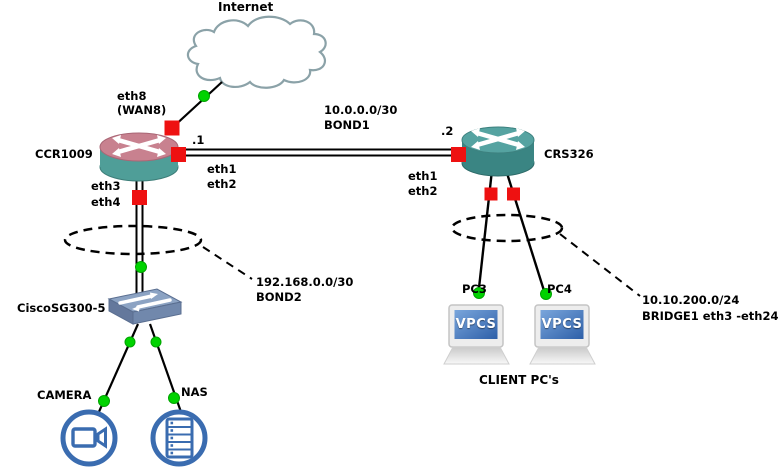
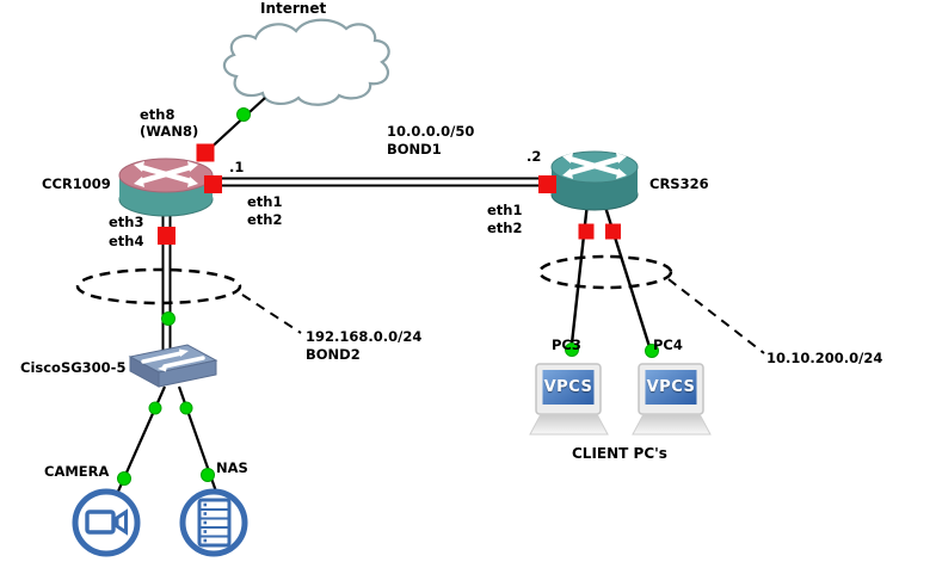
  Internet
  eth8
  (WAN8)
  CCR1009
  .1
  eth1
  eth2
- 10.0.0.0/30
+ 10.0.0.0/50
  BOND1
  .2
  eth1
  eth2
  CRS326
  eth3
  eth4
- 192.168.0.0/30
+ 192.168.0.0/24
  BOND2
  CiscoSG300-5
  CAMERA
  NAS
  PC3
  PC4
  CLIENT PC's
  10.10.200.0/24
- BRIDGE1 eth3 -eth24
  VPCS
  VPCS
